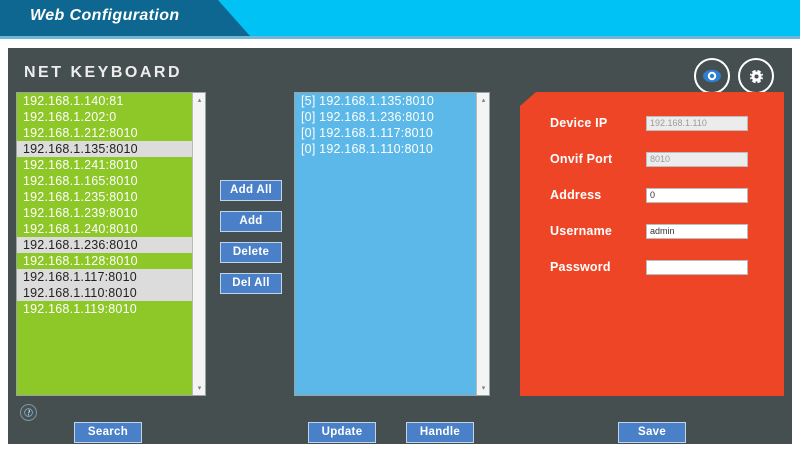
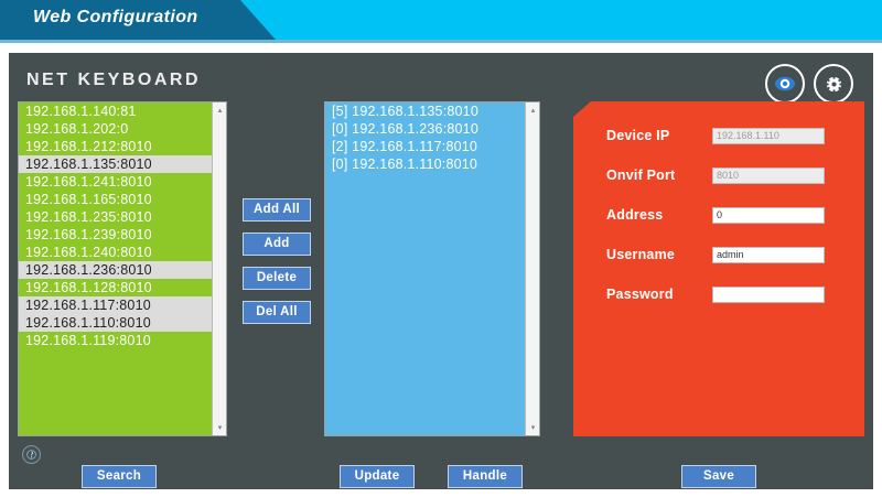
  Web Configuration
  NET KEYBOARD
  192.168.1.140:81
  192.168.1.202:0
  192.168.1.212:8010
  192.168.1.135:8010
  192.168.1.241:8010
  192.168.1.165:8010
  192.168.1.235:8010
  192.168.1.239:8010
  192.168.1.240:8010
  192.168.1.236:8010
  192.168.1.128:8010
  192.168.1.117:8010
  192.168.1.110:8010
  192.168.1.119:8010
  Add All
  Add
  Delete
  Del All
  [5] 192.168.1.135:8010
  [0] 192.168.1.236:8010
- [0] 192.168.1.117:8010
+ [2] 192.168.1.117:8010
  [0] 192.168.1.110:8010
  Device IP
  192.168.1.110
  Onvif Port
  8010
  Address
  0
  Username
  admin
  Password
  Search
  Update
  Handle
  Save
